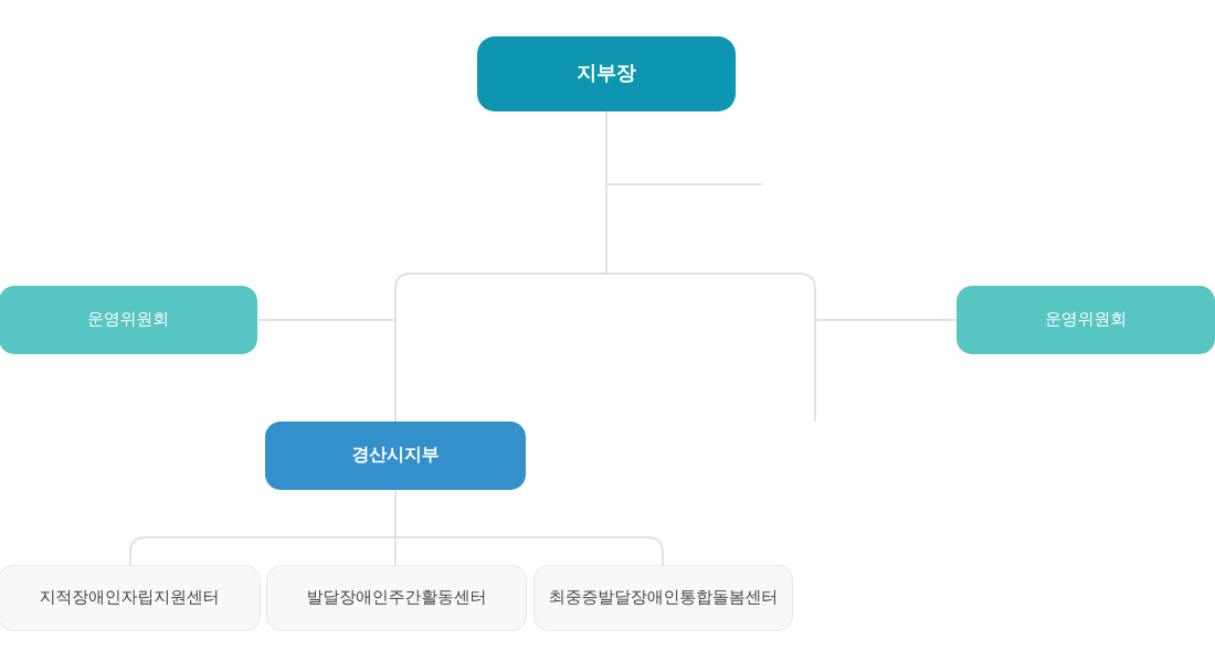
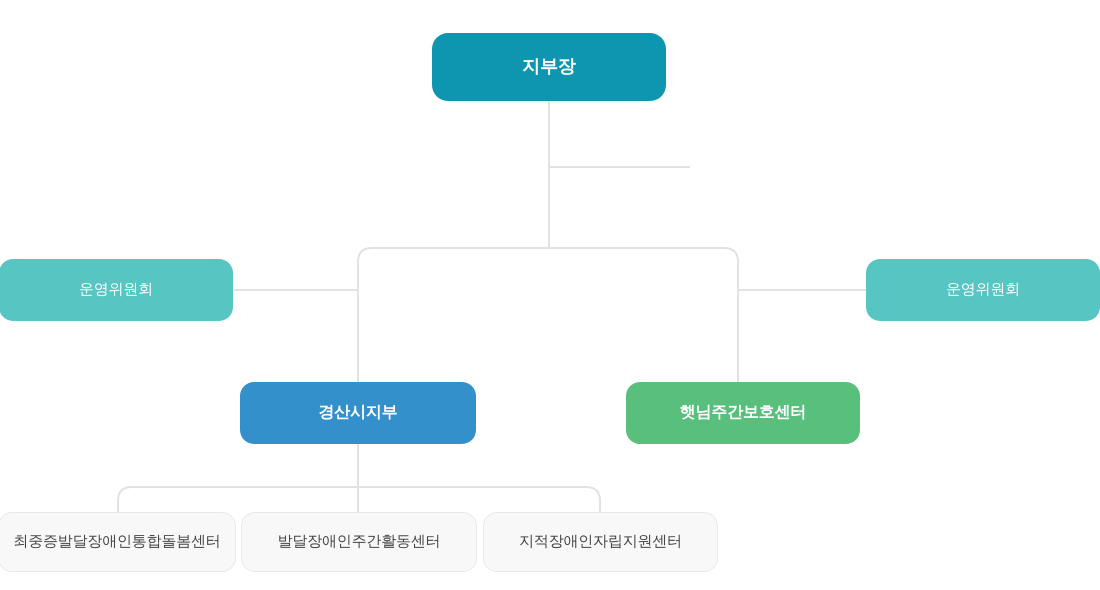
  지부장
  운영위원회
  운영위원회
  경산시지부
+ 햇님주간보호센터
- 지적장애인자립지원센터
+ 최중증발달장애인통합돌봄센터
  발달장애인주간활동센터
- 최중증발달장애인통합돌봄센터
+ 지적장애인자립지원센터
